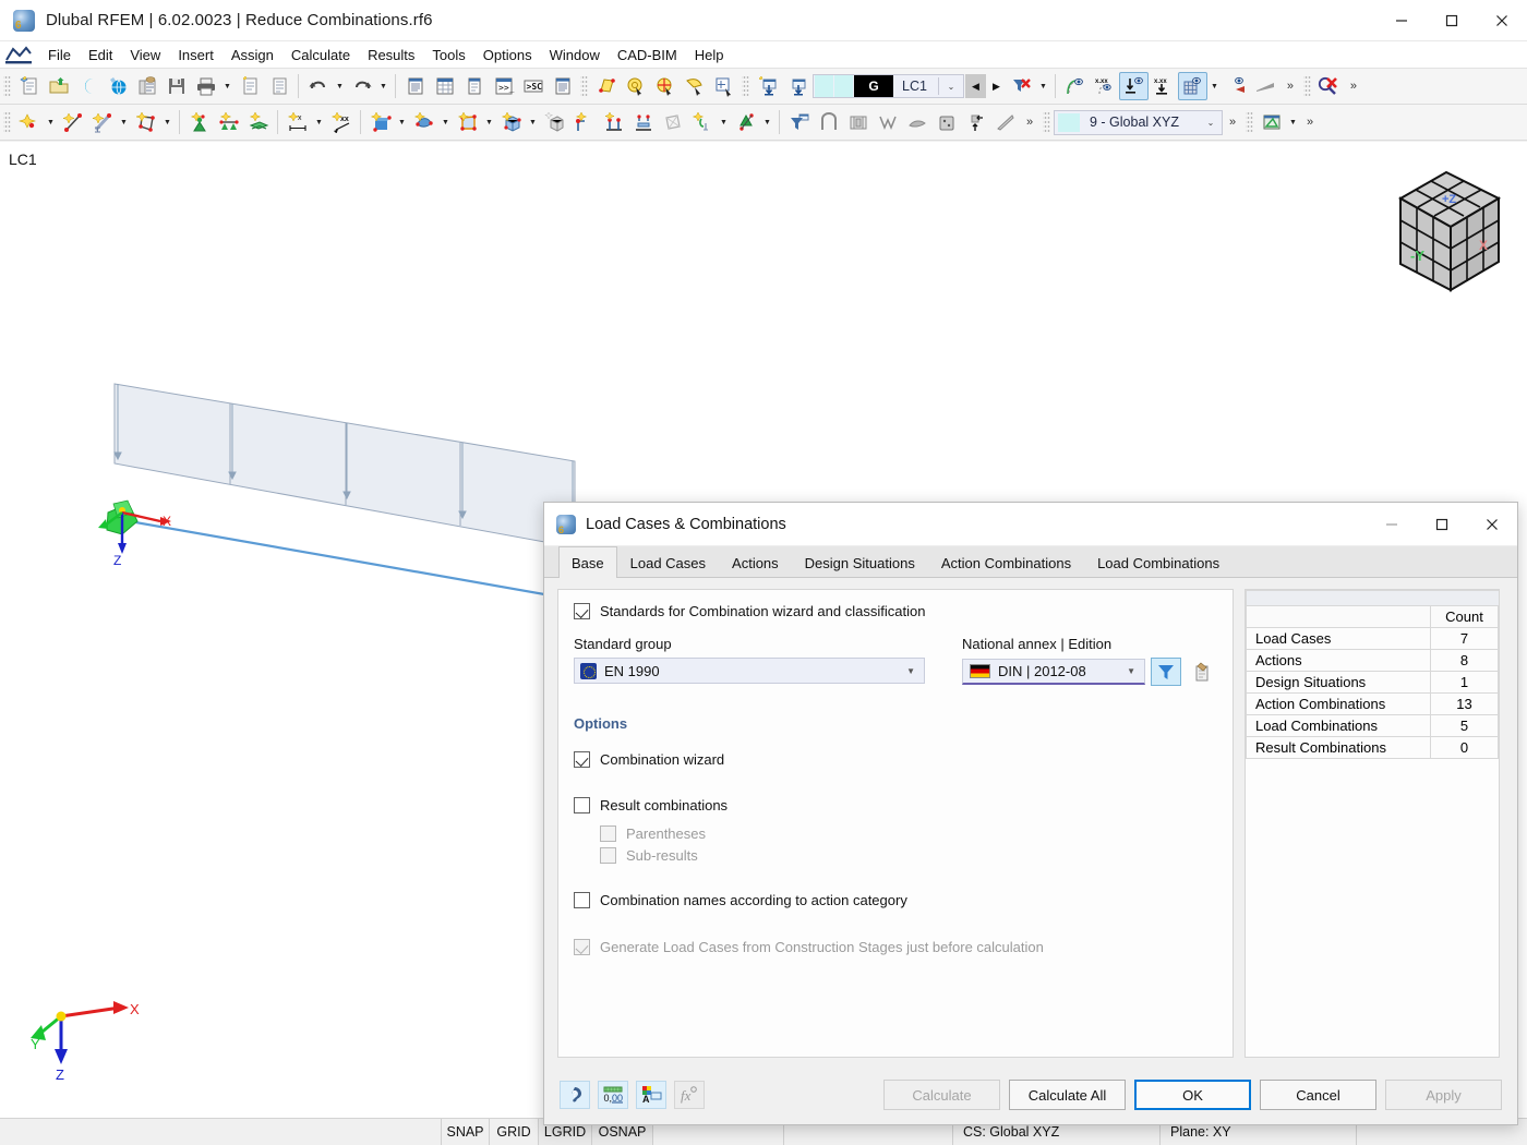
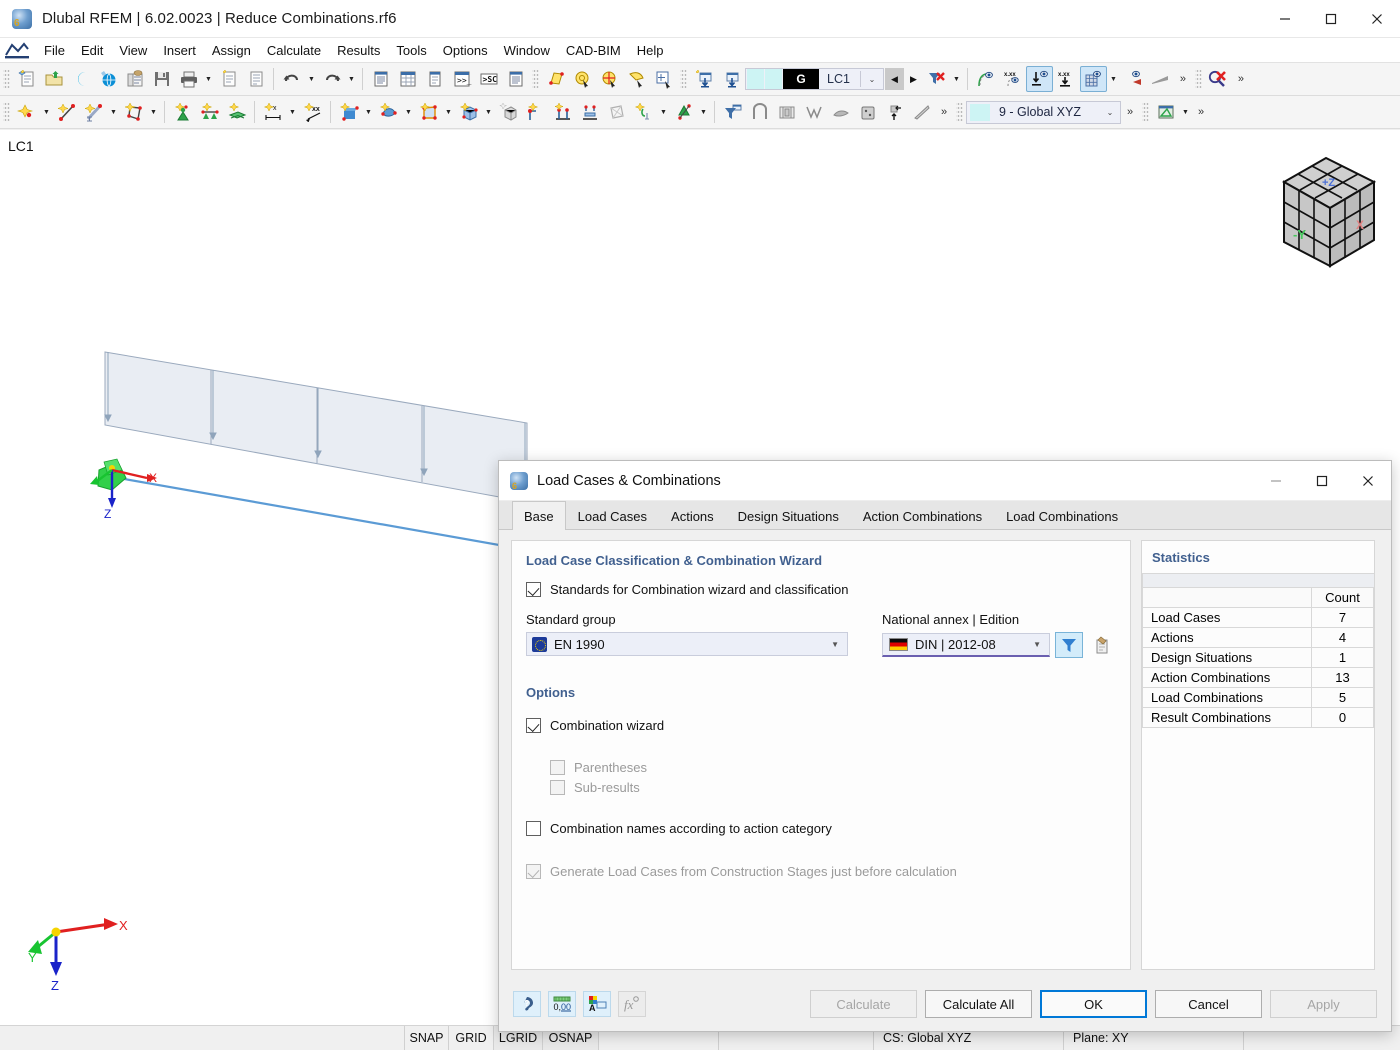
  Dlubal RFEM | 6.02.0023 | Reduce Combinations.rf6
  File
  Edit
  View
  Insert
  Assign
  Calculate
  Results
  Tools
  Options
  Window
  CAD-BIM
  Help
  >>_
  >SC
  G
  LC1
  ⌄
  ◀
  ▶
  »
  »
  »
  9 - Global XYZ
  ⌄
  »
  »
  LC1
  X
  Z
  X
  Z
  Y
  +Z
  -Y
  X
  SNAP
  GRID
  LGRID
  OSNAP
  CS: Global XYZ
  Plane: XY
  Load Cases & Combinations
  Base
  Load Cases
  Actions
  Design Situations
  Action Combinations
  Load Combinations
+ Load Case Classification & Combination Wizard
  Standards for Combination wizard and classification
  Standard group
  EN 1990
  ▼
  National annex | Edition
  DIN | 2012-08
  ▼
  Options
  Combination wizard
- Result combinations
  Parentheses
  Sub-results
  Combination names according to action category
  Generate Load Cases from Construction Stages just before calculation
+ Statistics
  	Count
  Load Cases	7
- Actions	8
+ Actions	4
  Design Situations	1
  Action Combinations	13
  Load Combinations	5
  Result Combinations	0
  ?
  0,
  00
  A
  fx
  Calculate
  Calculate All
  OK
  Cancel
  Apply
